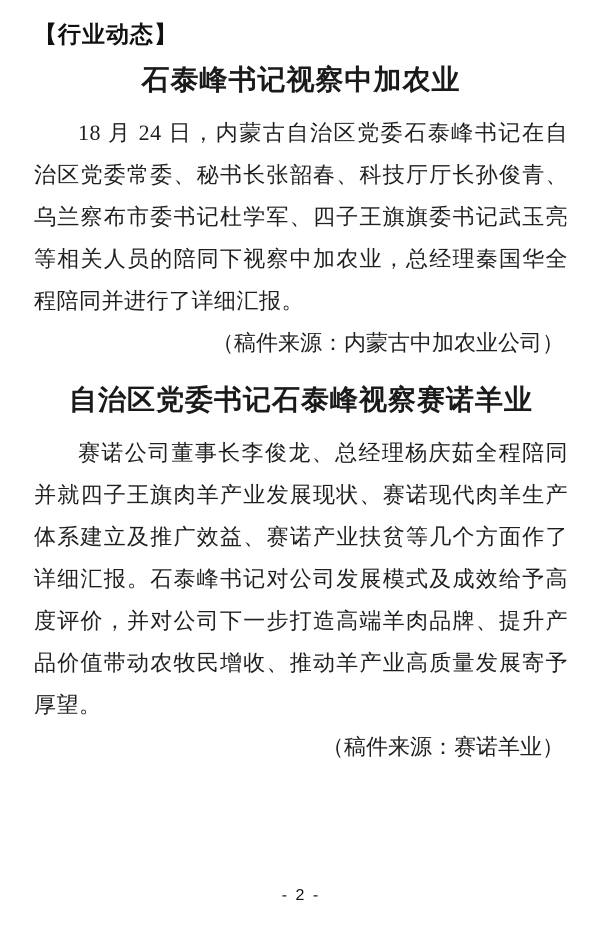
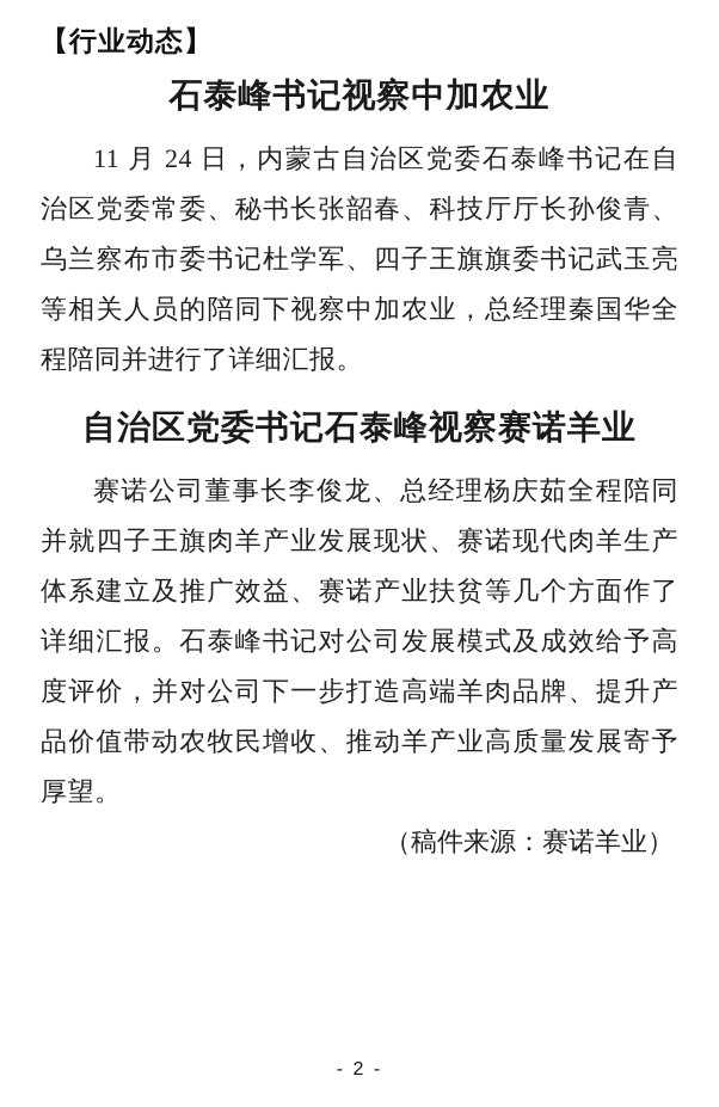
  【行业动态】
  石泰峰书记视察中加农业
- 18 月 24 日，内蒙古自治区党委石泰峰书记在自治区党委常委、秘书长张韶春、科技厅厅长孙俊青、乌兰察布市委书记杜学军、四子王旗旗委书记武玉亮等相关人员的陪同下视察中加农业，总经理秦国华全程陪同并进行了详细汇报。
+ 11 月 24 日，内蒙古自治区党委石泰峰书记在自治区党委常委、秘书长张韶春、科技厅厅长孙俊青、乌兰察布市委书记杜学军、四子王旗旗委书记武玉亮等相关人员的陪同下视察中加农业，总经理秦国华全程陪同并进行了详细汇报。
- （稿件来源：内蒙古中加农业公司）
  自治区党委书记石泰峰视察赛诺羊业
  赛诺公司董事长李俊龙、总经理杨庆茹全程陪同并就四子王旗肉羊产业发展现状、赛诺现代肉羊生产体系建立及推广效益、赛诺产业扶贫等几个方面作了详细汇报。石泰峰书记对公司发展模式及成效给予高度评价，并对公司下一步打造高端羊肉品牌、提升产品价值带动农牧民增收、推动羊产业高质量发展寄予厚望。
  （稿件来源：赛诺羊业）
  - 2 -
